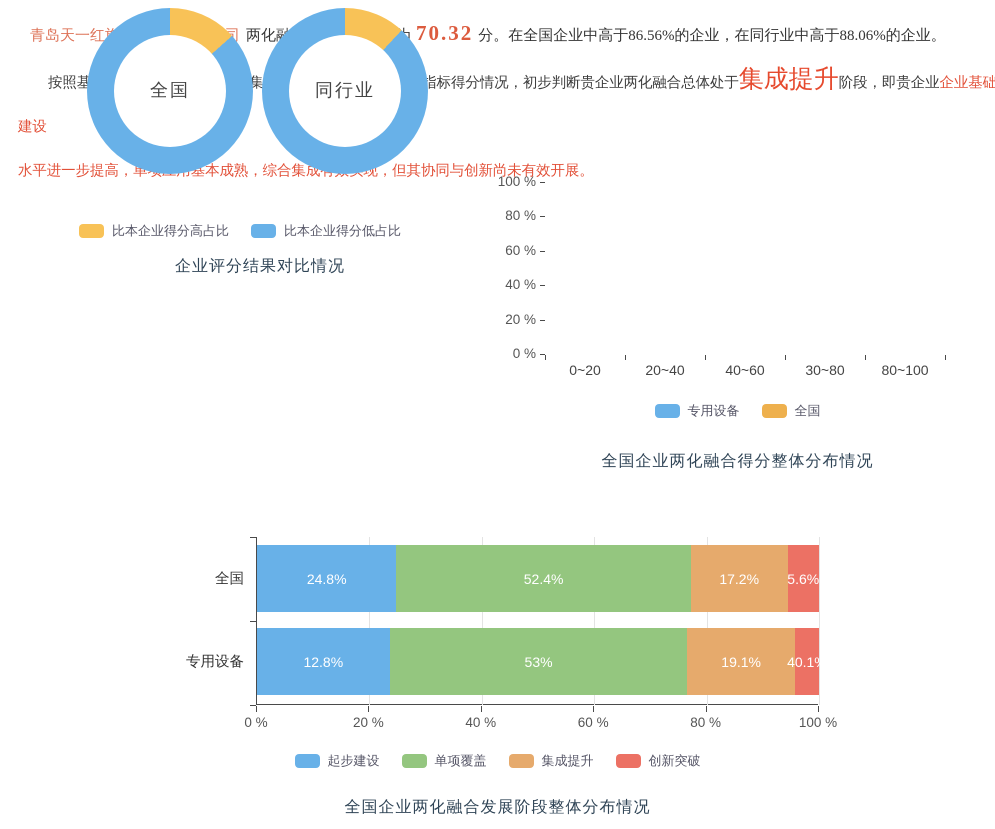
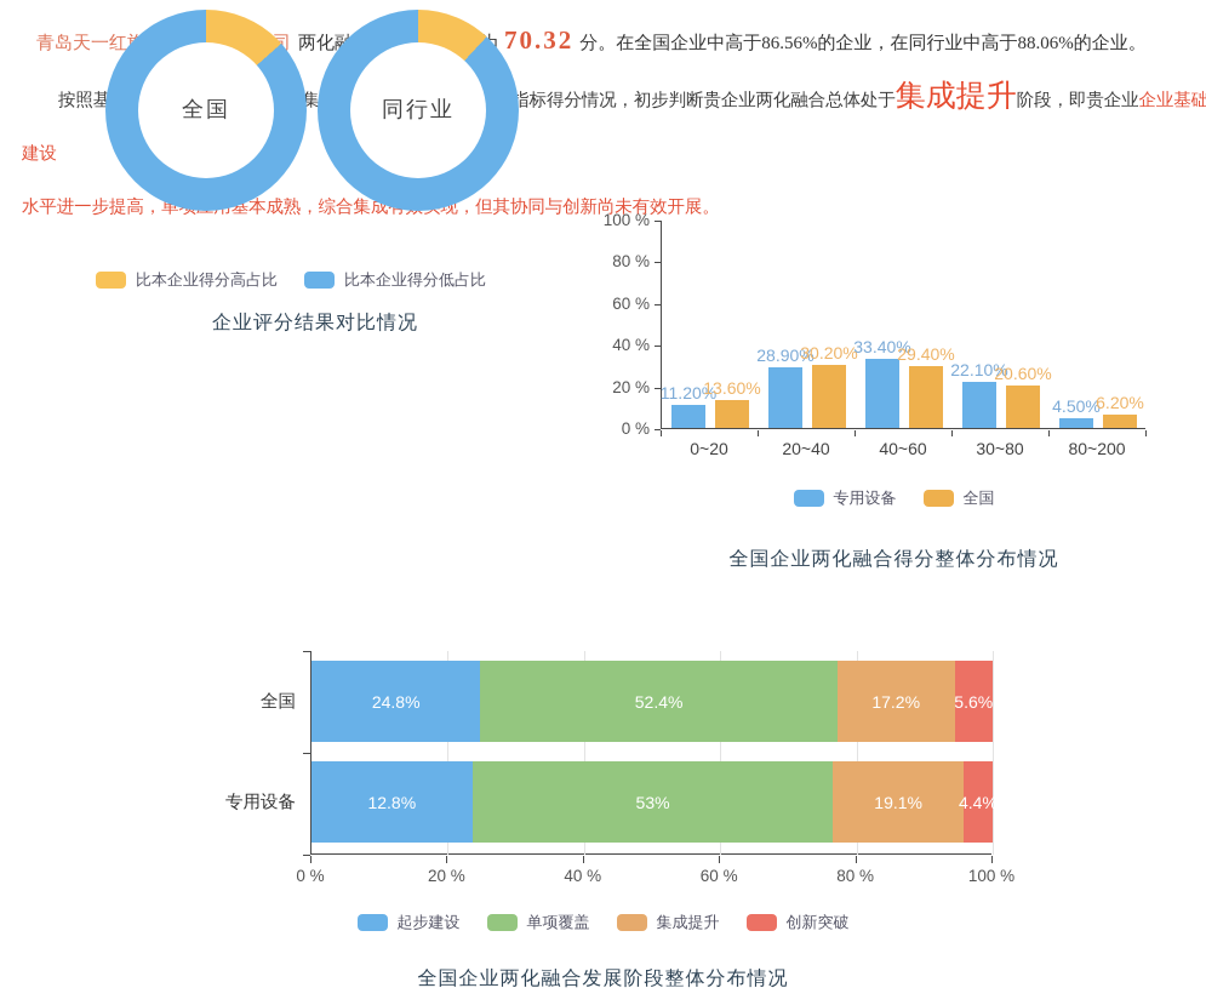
  青岛天一红 两化 70.32 分。在全国企业中高于86.56%的企业，在同行业中高于88.06%的企业。
  水平进一步提高，单基本成熟，综合集成现，但其协同与创新尚未有效开展。
  全国
  同行业
  比本企业得分高占比
  比本企业得分低占比
  企业评分结果对比情况
+ 11.20%
+ 28.90%
+ 33.40%
+ 22.10%
+ 4.50%
+ 13.60%
+ 30.20%
+ 29.40%
+ 20.60%
+ 6.20%
  100 %
  80 %
  60 %
  40 %
  20 %
  0 %
  0~20
  20~40
  40~60
  30~80
- 80~100
+ 80~200
  专用设备
  全国
  全国企业两化融合得分整体分布情况
  24.8%
  52.4%
  17.2%
  5.6%
  12.8%
  53%
  19.1%
- 40.1%
+ 4.4%
  全国
  专用设备
  0 %
  20 %
  40 %
  60 %
  80 %
  100 %
  起步建设
  单项覆盖
  集成提升
  创新突破
  全国企业两化融合发展阶段整体分布情况
